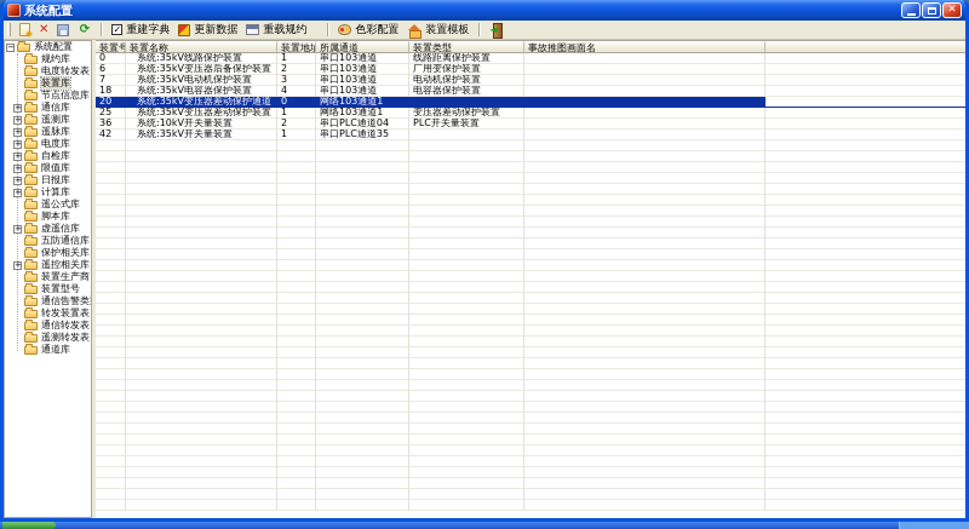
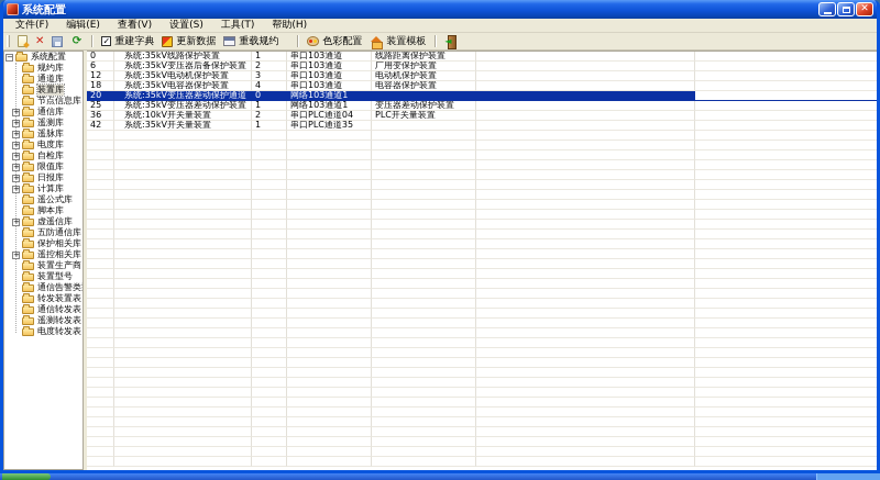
  系统配置
  ✕
+ 文件(F)
+ 编辑(E)
+ 查看(V)
+ 设置(S)
+ 工具(T)
+ 帮助(H)
  ✕
  ⟳
  ✓
  重建字典
  更新数据
  重载规约
  色彩配置
  装置模板
  −
  系统配置
  规约库
- 电度转发表
+ 通道库
  装置库
  节点信息库
  +
  通信库
  +
  遥测库
  +
  遥脉库
  +
  电度库
  +
  自检库
  +
  限值库
  +
  日报库
  +
  计算库
  遥公式库
  脚本库
  +
  虚遥信库
  五防通信库
  保护相关库
  +
  遥控相关库
  装置生产商
  装置型号
  通信告警类
  转发装置表
  通信转发表
  遥测转发表
- 通道库
+ 电度转发表
- 装置号
- 装置名称
- 装置地址
- 所属通道
- 装置类型
- 事故推图画面名
  0
  系统:35kV线路保护装置
  1
  串口103通道
  线路距离保护装置
  6
  系统:35kV变压器后备保护装置
  2
  串口103通道
  厂用变保护装置
- 7
+ 12
  系统:35kV电动机保护装置
  3
  串口103通道
  电动机保护装置
  18
  系统:35kV电容器保护装置
  4
  串口103通道
  电容器保护装置
  20
  系统:35kV变压器差动保护通道
  0
  网络103通道1
  25
  系统:35kV变压器差动保护装置
  1
  网络103通道1
  变压器差动保护装置
  36
  系统:10kV开关量装置
  2
  串口PLC通道04
  PLC开关量装置
  42
  系统:35kV开关量装置
  1
  串口PLC通道35
